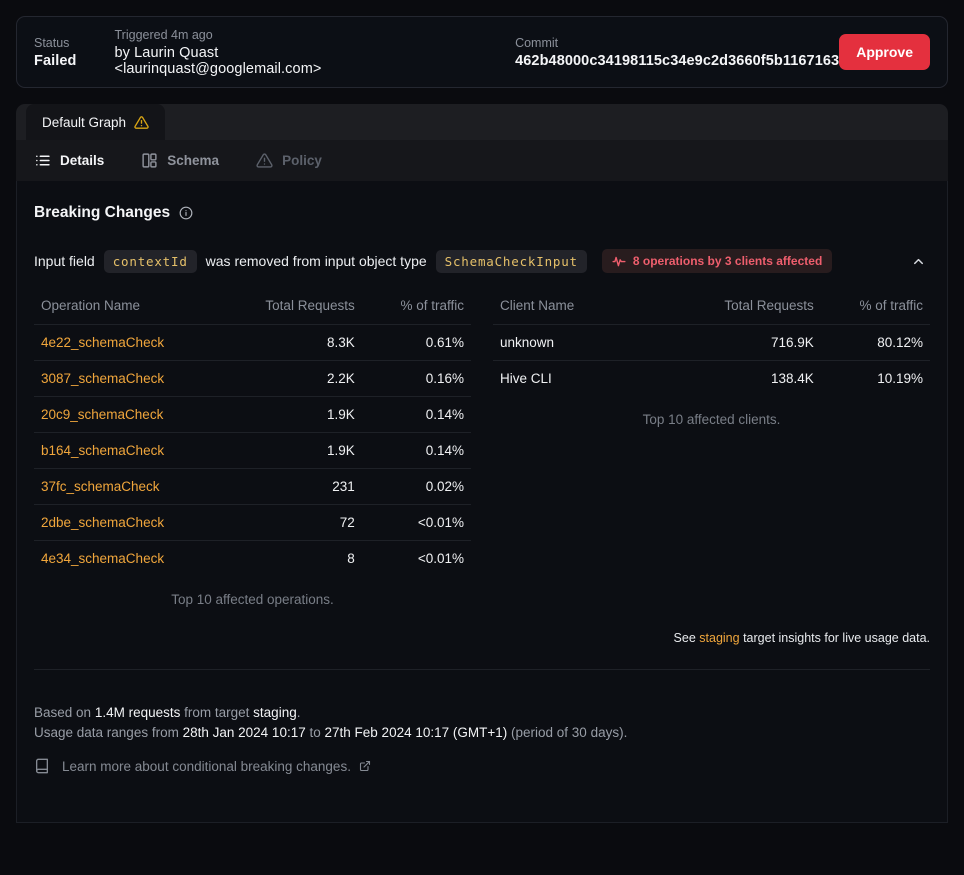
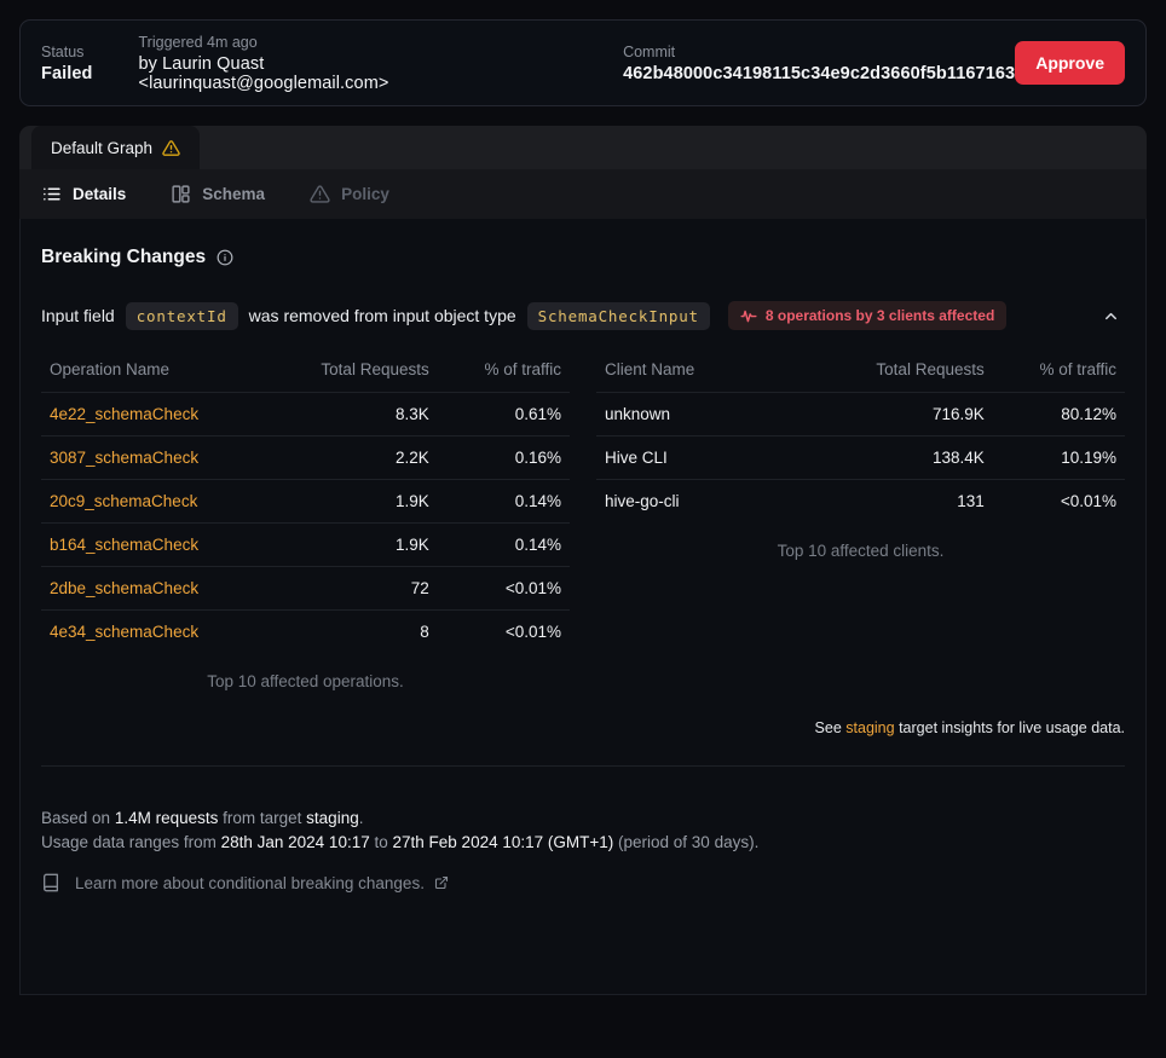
  Status
  Failed
  Triggered 4m ago
  by Laurin Quast <laurinquast@googlemail.com>
  Commit
  462b48000c34198115c34e9c2d3660f5b1167163
  Approve
  Default Graph
  Details
  Schema
  Policy
  Breaking Changes
  Input field
  contextId
  was removed from input object type
  SchemaCheckInput
  8 operations by 3 clients affected
  Operation Name	Total Requests	% of traffic
  4e22_schemaCheck	8.3K	0.61%
  3087_schemaCheck	2.2K	0.16%
  20c9_schemaCheck	1.9K	0.14%
  b164_schemaCheck	1.9K	0.14%
- 37fc_schemaCheck	231	0.02%
  2dbe_schemaCheck	72	<0.01%
  4e34_schemaCheck	8	<0.01%
  Top 10 affected operations.
  Client Name	Total Requests	% of traffic
  unknown	716.9K	80.12%
  Hive CLI	138.4K	10.19%
+ hive-go-cli	131	<0.01%
  Top 10 affected clients.
  See staging target insights for live usage data.
  Based on 1.4M requests from target staging.
  Usage data ranges from 28th Jan 2024 10:17 to 27th Feb 2024 10:17 (GMT+1) (period of 30 days).
  Learn more about conditional breaking changes.
